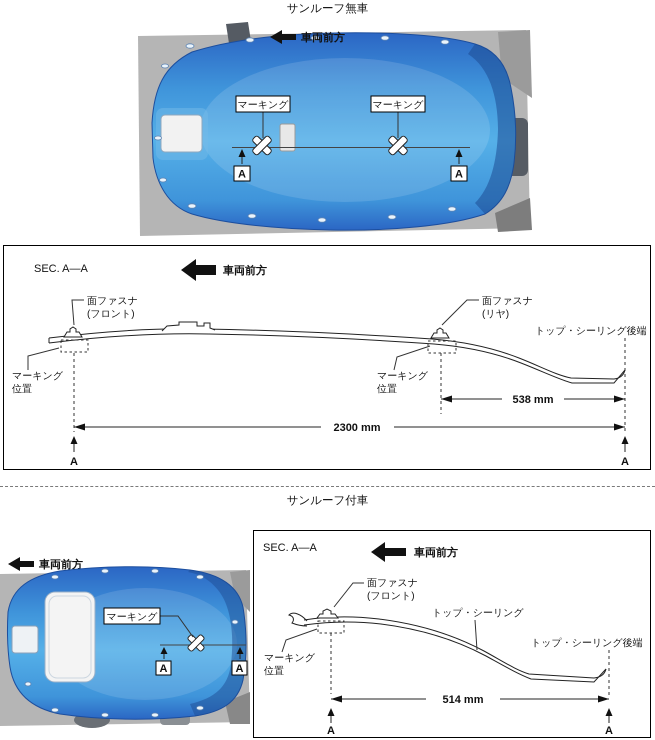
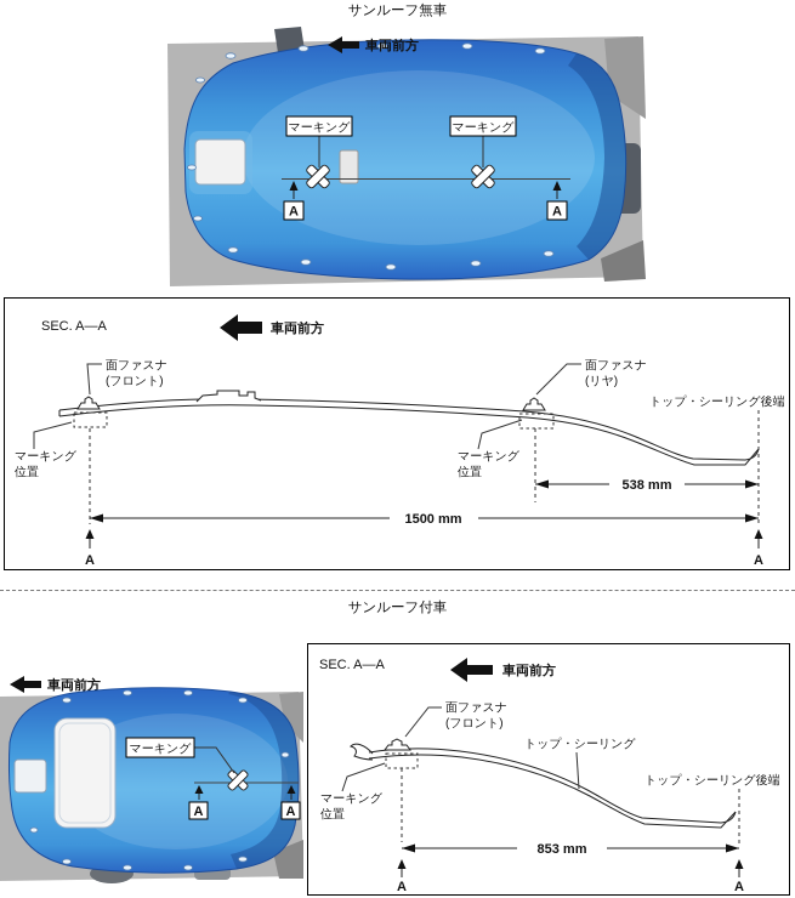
  サンルーフ無車
  マーキング
  マーキング
  A
  A
  車両前方
  SEC. A—A
  車両前方
  面ファスナ
  (フロント)
  面ファスナ
  (リヤ)
  トップ・シーリング後端
  マーキング
  位置
  マーキング
  位置
  538 mm
- 2300 mm
+ 1500 mm
  A
  A
  サンルーフ付車
  車両前方
  マーキング
  A
  A
  SEC. A—A
  車両前方
  面ファスナ
  (フロント)
  トップ・シーリング
  トップ・シーリング後端
  マーキング
  位置
- 514 mm
+ 853 mm
  A
  A
